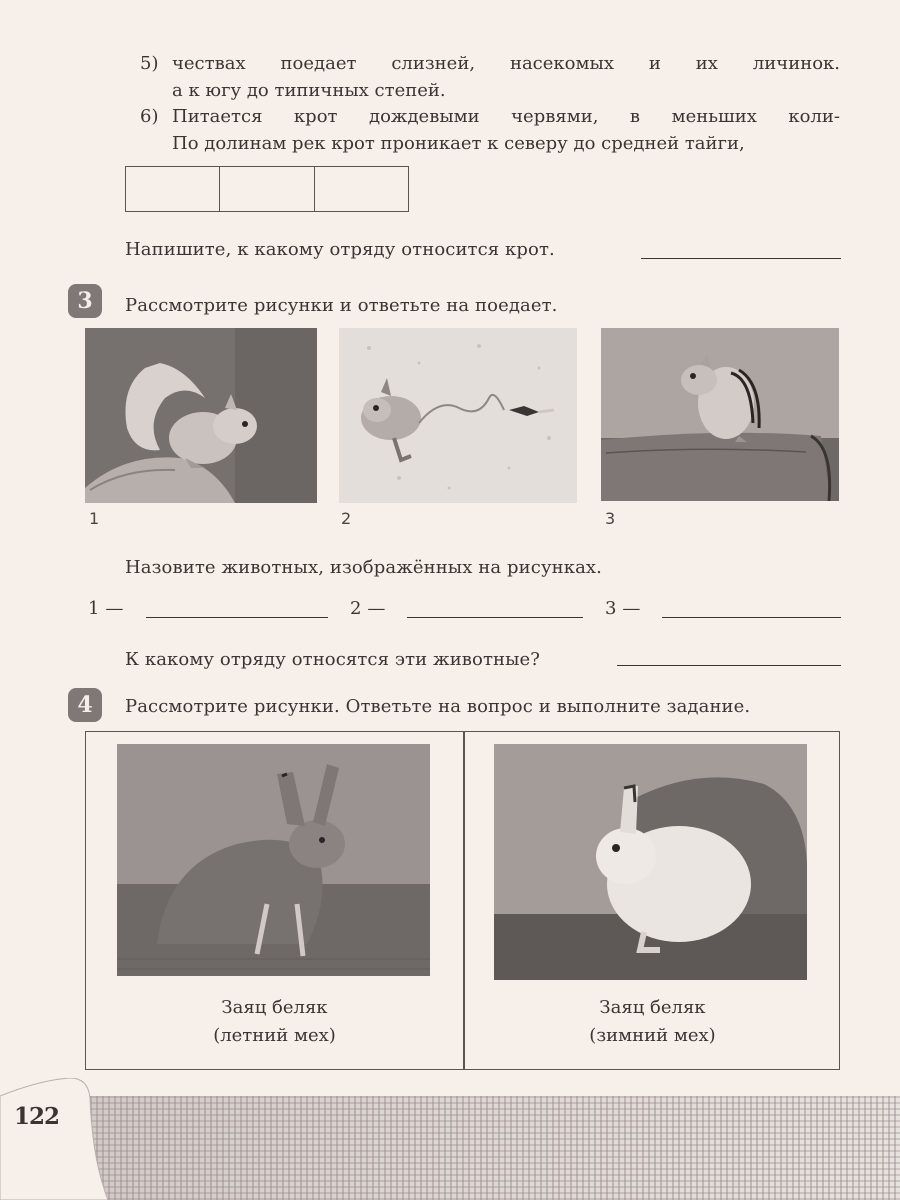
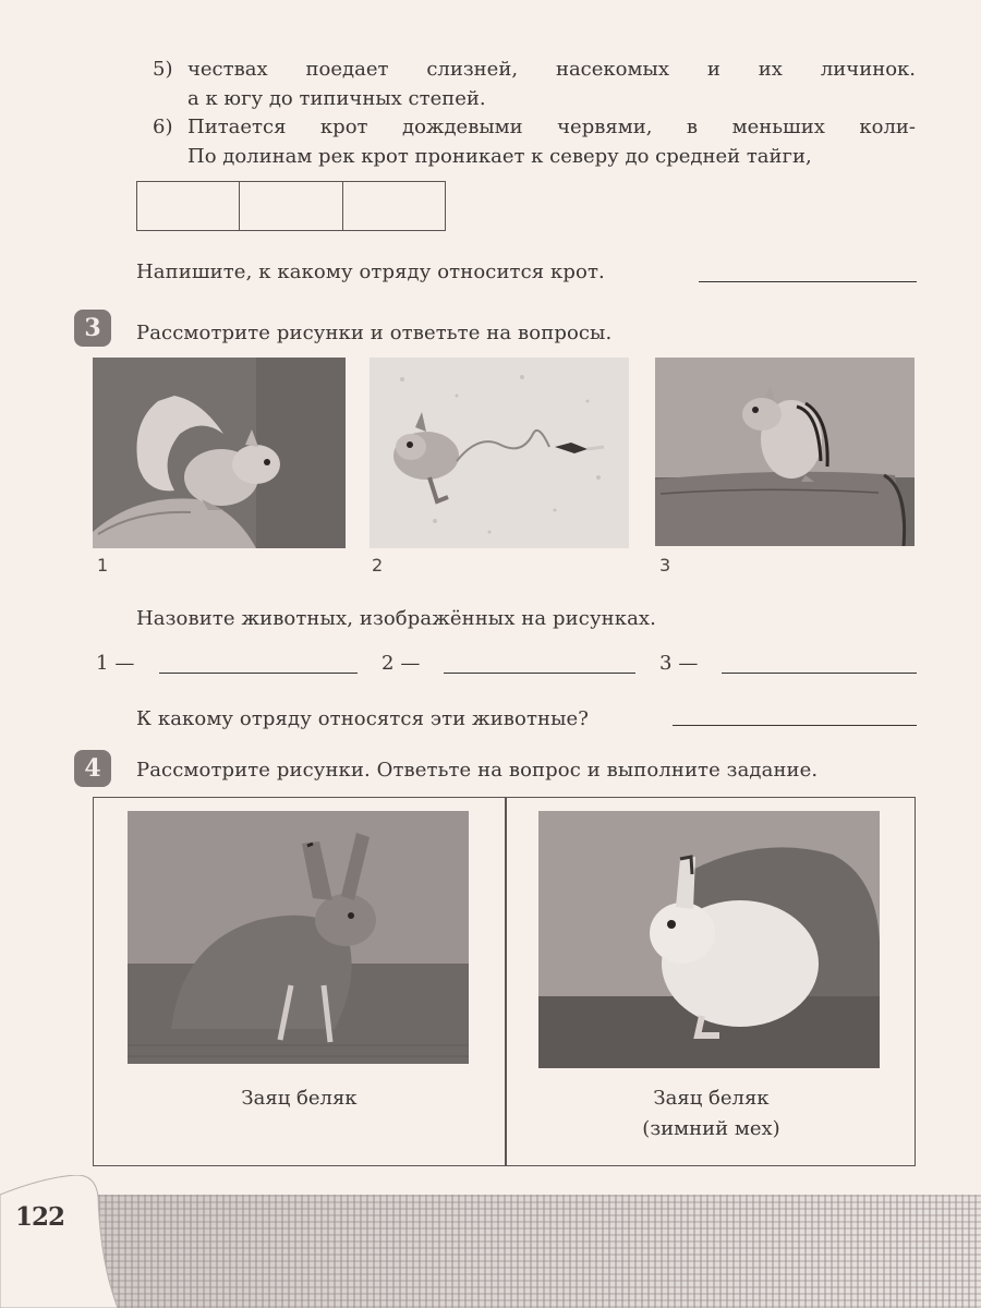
  5)
  чествах поедает слизней, насекомых и их личинок.
  а к югу до типичных степей.
  6)
  Питается крот дождевыми червями, в меньших коли-
  По долинам рек крот проникает к северу до средней тайги,
  Напишите, к какому отряду относится крот.
  3
- Рассмотрите рисунки и ответьте на поедает.
+ Рассмотрите рисунки и ответьте на вопросы.
  1
  2
  3
  Назовите животных, изображённых на рисунках.
  1 —
  2 —
  3 —
  К какому отряду относятся эти животные?
  4
  Рассмотрите рисунки. Ответьте на вопрос и выполните задание.
  Заяц беляк
- (летний мех)
  Заяц беляк
  (зимний мех)
  122
